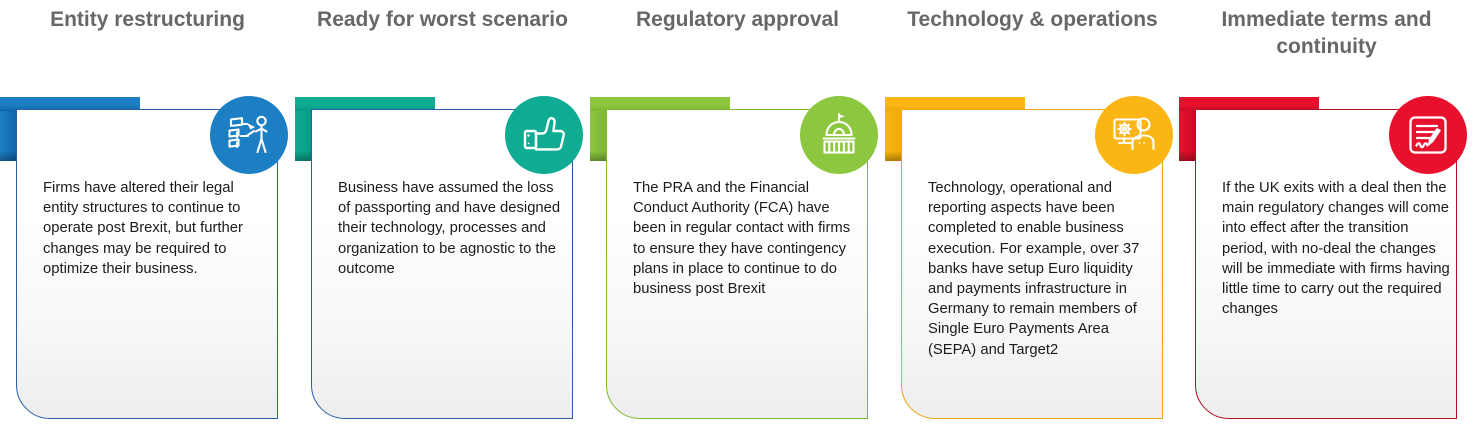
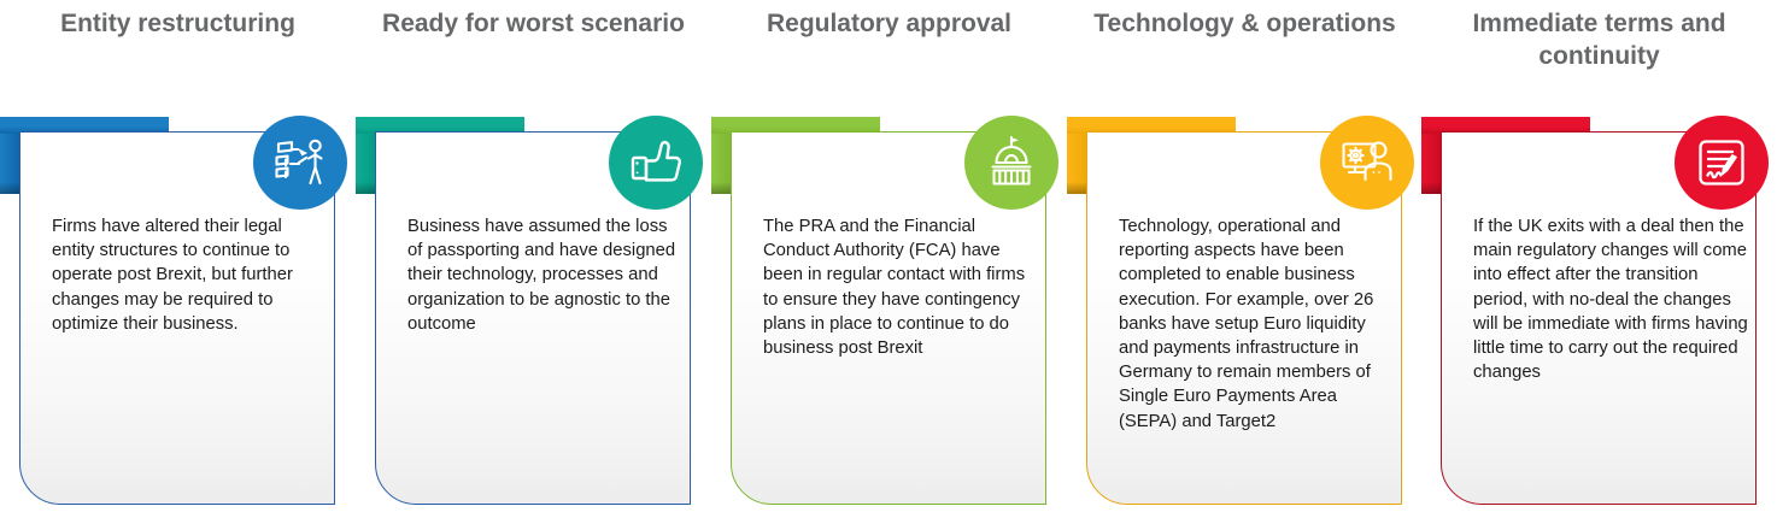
  Entity restructuring
  Firms have altered their legal entity structures to continue to operate post Brexit, but further changes may be required to optimize their business.
  Ready for worst scenario
  Business have assumed the loss of passporting and have designed their technology, processes and organization to be agnostic to the outcome
  Regulatory approval
  The PRA and the Financial Conduct Authority (FCA) have been in regular contact with firms to ensure they have contingency plans in place to continue to do business post Brexit
  Technology & operations
- Technology, operational and reporting aspects have been completed to enable business execution. For example, over 37 banks have setup Euro liquidity and payments infrastructure in Germany to remain members of Single Euro Payments Area (SEPA) and Target2
+ Technology, operational and reporting aspects have been completed to enable business execution. For example, over 26 banks have setup Euro liquidity and payments infrastructure in Germany to remain members of Single Euro Payments Area (SEPA) and Target2
  Immediate terms and continuity
  If the UK exits with a deal then the main regulatory changes will come into effect after the transition period, with no-deal the changes will be immediate with firms having little time to carry out the required changes
